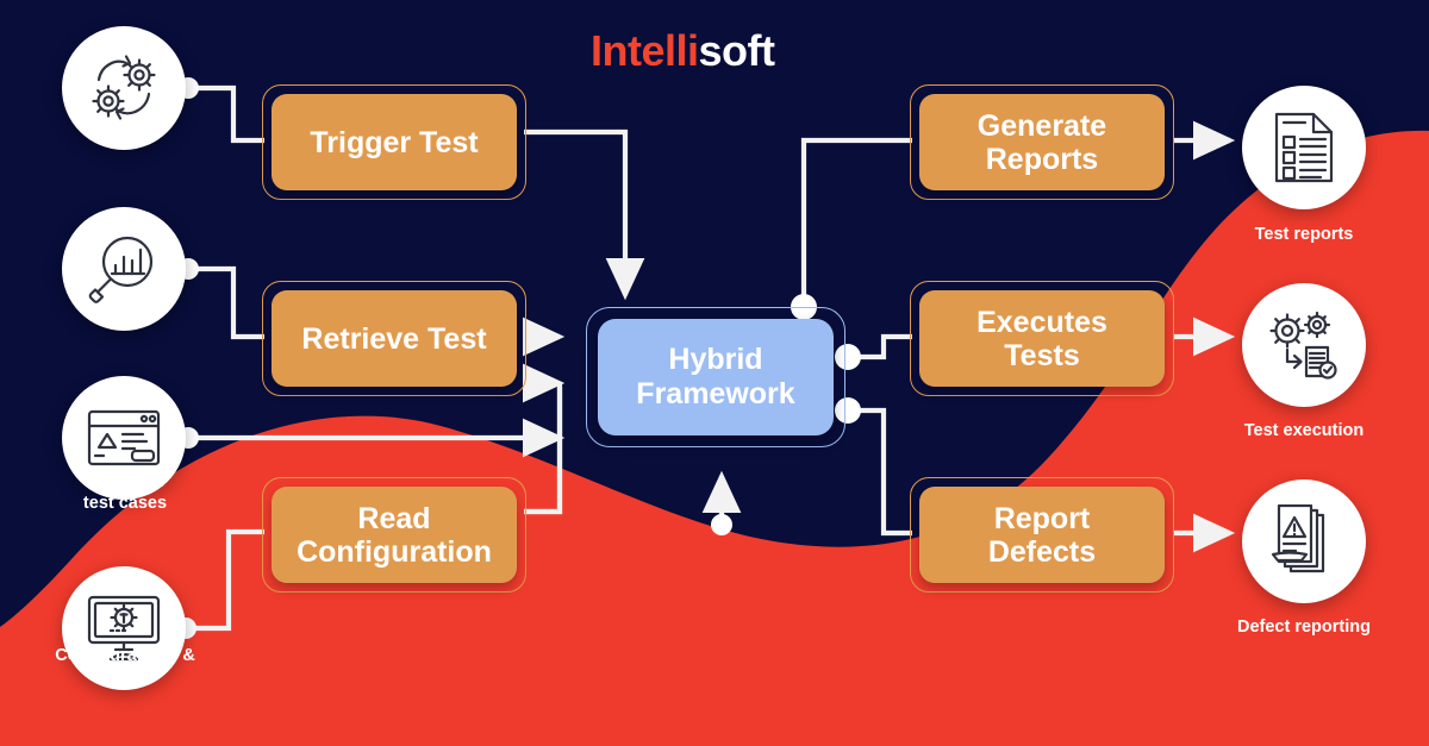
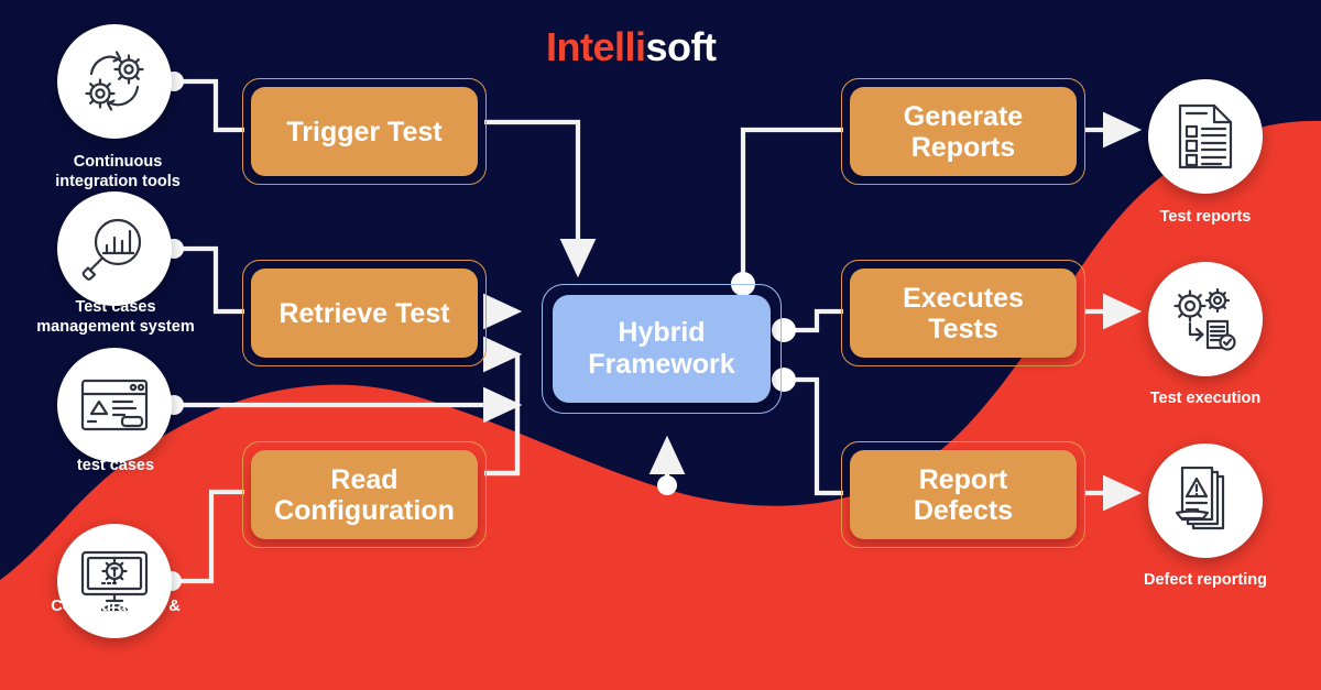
  Intellisoft
+ Continuous
+ integration tools
+ Test cases
+ management system
  Key word
  test cases
  Configurations &
  objects
  Trigger Test
  Retrieve Test
  Read
  Configuration
  Hybrid
  Framework
  Generate
  Reports
  Executes
  Tests
  Report
  Defects
  Test reports
  Test execution
  Defect reporting
